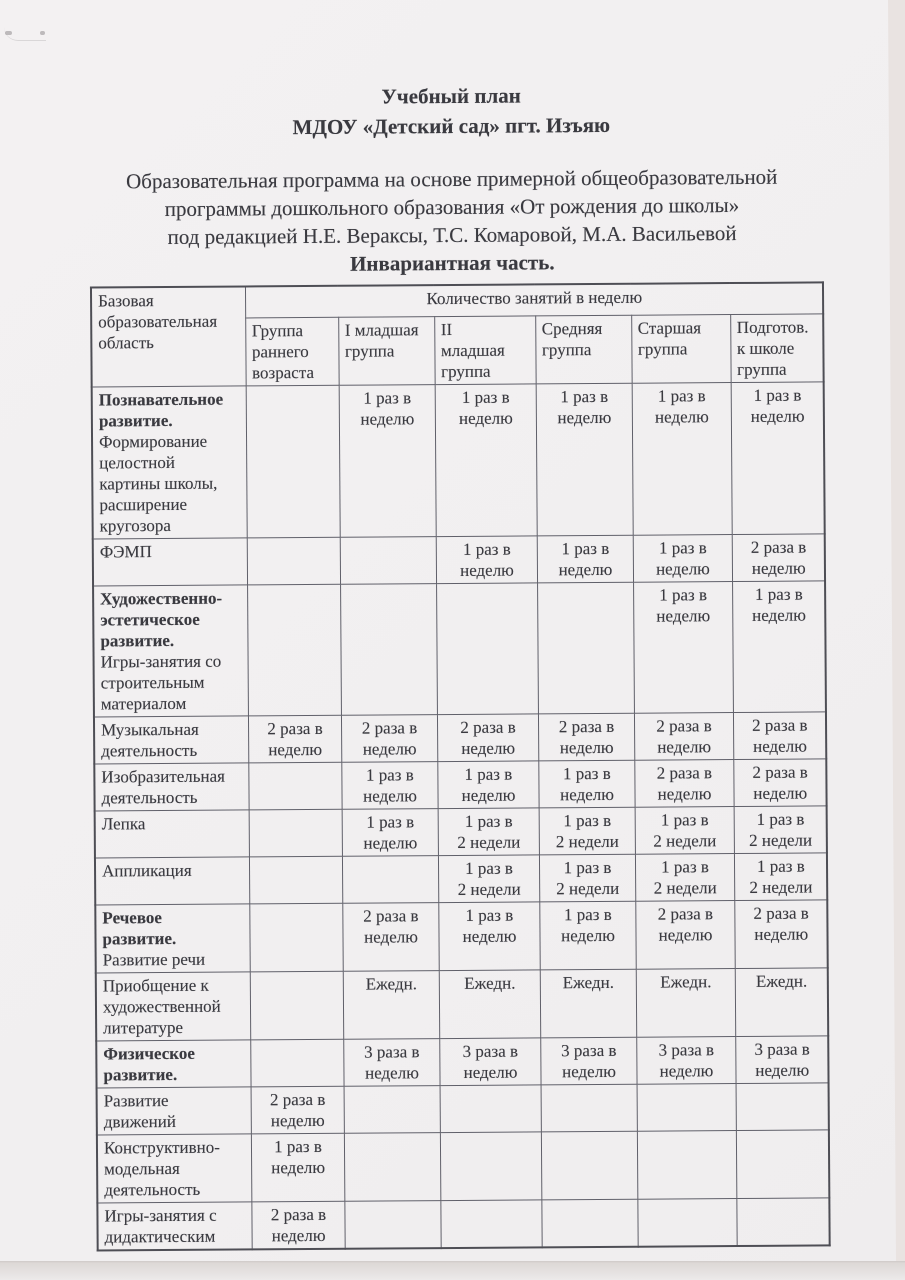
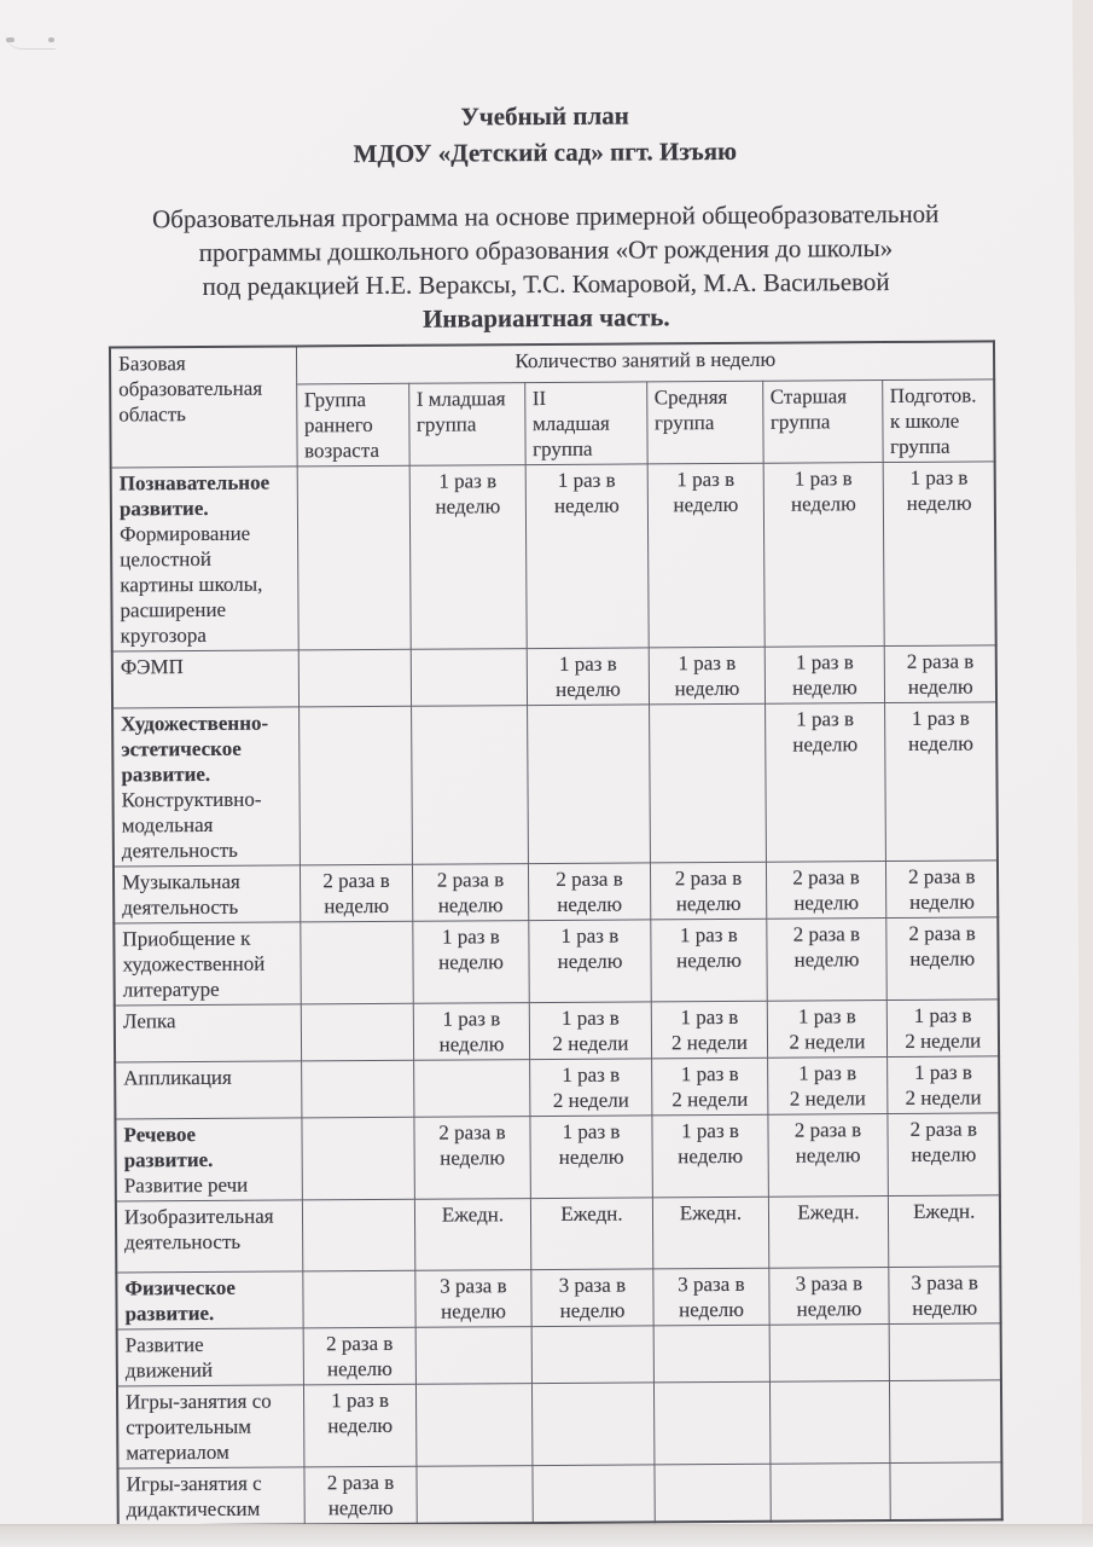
  Учебный план
  МДОУ «Детский сад» пгт. Изъяю
  Образовательная программа на основе примерной общеобразовательной
  программы дошкольного образования «От рождения до школы»
  под редакцией Н.Е. Вераксы, Т.С. Комаровой, М.А. Васильевой
  Инвариантная часть.
  Базовая образовательная область	Количество занятий в неделю
  Группа раннего возраста	I младшая группа	II младшая группа	Средняя группа	Старшая группа	Подготов. к школе группа
  Познавательное развитие.Формирование целостной картины школы, расширение кругозора		1 раз в неделю	1 раз в неделю	1 раз в неделю	1 раз в неделю	1 раз в неделю
  ФЭМП			1 раз в неделю	1 раз в неделю	1 раз в неделю	2 раза в неделю
- Художественно- эстетическое развитие.Игры-занятия со строительным материалом					1 раз в неделю	1 раз в неделю
+ Художественно- эстетическое развитие.Конструктивно- модельная деятельность					1 раз в неделю	1 раз в неделю
  Музыкальная деятельность	2 раза в неделю	2 раза в неделю	2 раза в неделю	2 раза в неделю	2 раза в неделю	2 раза в неделю
- Изобразительная деятельность		1 раз в неделю	1 раз в неделю	1 раз в неделю	2 раза в неделю	2 раза в неделю
+ Приобщение к художественной литературе		1 раз в неделю	1 раз в неделю	1 раз в неделю	2 раза в неделю	2 раза в неделю
  Лепка		1 раз в неделю	1 раз в 2 недели	1 раз в 2 недели	1 раз в 2 недели	1 раз в 2 недели
  Аппликация			1 раз в 2 недели	1 раз в 2 недели	1 раз в 2 недели	1 раз в 2 недели
  Речевое развитие.Развитие речи		2 раза в неделю	1 раз в неделю	1 раз в неделю	2 раза в неделю	2 раза в неделю
- Приобщение к художественной литературе		Ежедн.	Ежедн.	Ежедн.	Ежедн.	Ежедн.
+ Изобразительная деятельность		Ежедн.	Ежедн.	Ежедн.	Ежедн.	Ежедн.
  Физическое развитие.		3 раза в неделю	3 раза в неделю	3 раза в неделю	3 раза в неделю	3 раза в неделю
  Развитие движений	2 раза в неделю
- Конструктивно- модельная деятельность	1 раз в неделю
+ Игры-занятия со строительным материалом	1 раз в неделю
  Игры-занятия с дидактическим	2 раза в неделю
